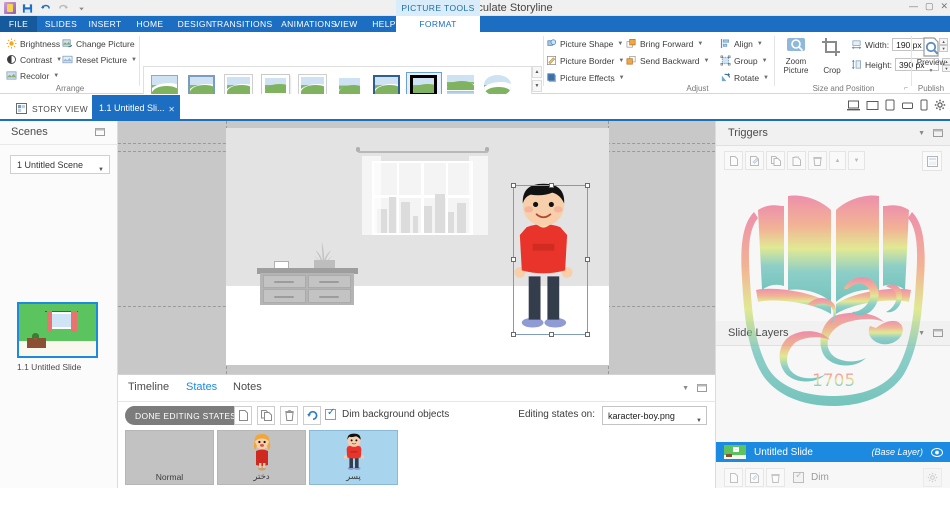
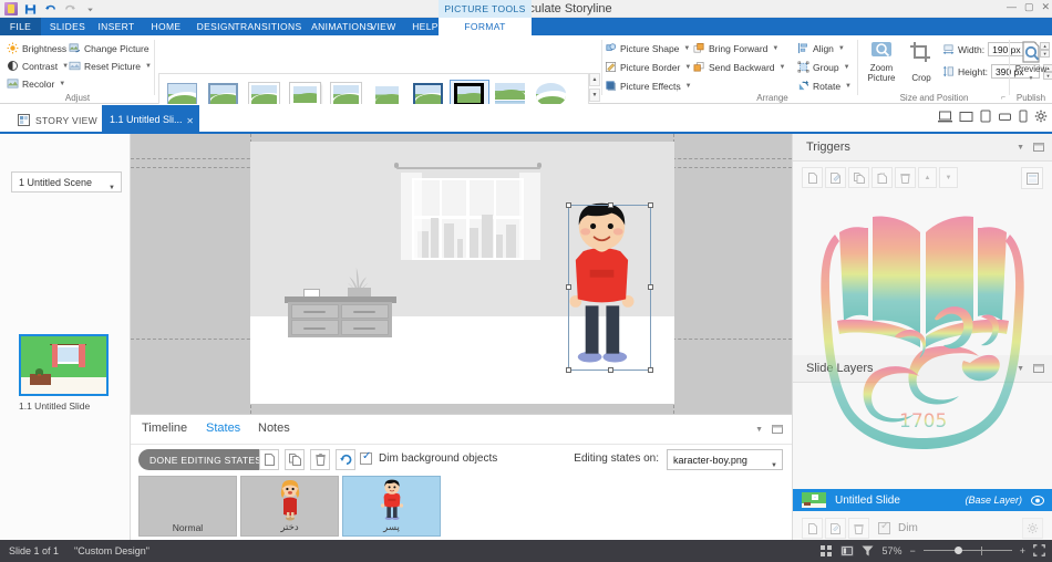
  PICTURE TOOLS
  —
  ▢
  ✕
  FILE
  SLIDES
  INSERT
  HOME
  DESIGN
  TRANSITIONS
  ANIMATIONS
  VIEW
  HELP
  FORMAT
  Brightness
  Contrast
  Recolor
  Change Picture
  Reset Picture
- Arrange
+ Adjust
  Picture Shape
  Picture Border
  Picture Effects
  Bring Forward
  Send Backward
  Align
  Group
  Rotate
- Adjust
+ Arrange
  Zoom
  Picture
  Crop
  Width:
  190 px
  Height:
  39 px
  Size and Position
  Preview
  Publish
  STORY VIEW
  1.1 Untitled Sli...
  ✕
- Scenes
  1 Untitled Scene
  1.1 Untitled Slide
  Timeline
  States
  Notes
  DONE EDITING STATE
  Dim background objects
  Editing states on:
  karacter-boy.png
  Normal
  دختر
  پسر
  Triggers
  Slide Layers
  Untitled Slide
  (Base Layer)
  Dim
  1705
+ Slide 1 of 1
+ "Custom Design"
+ 57%
+ −
+ +
